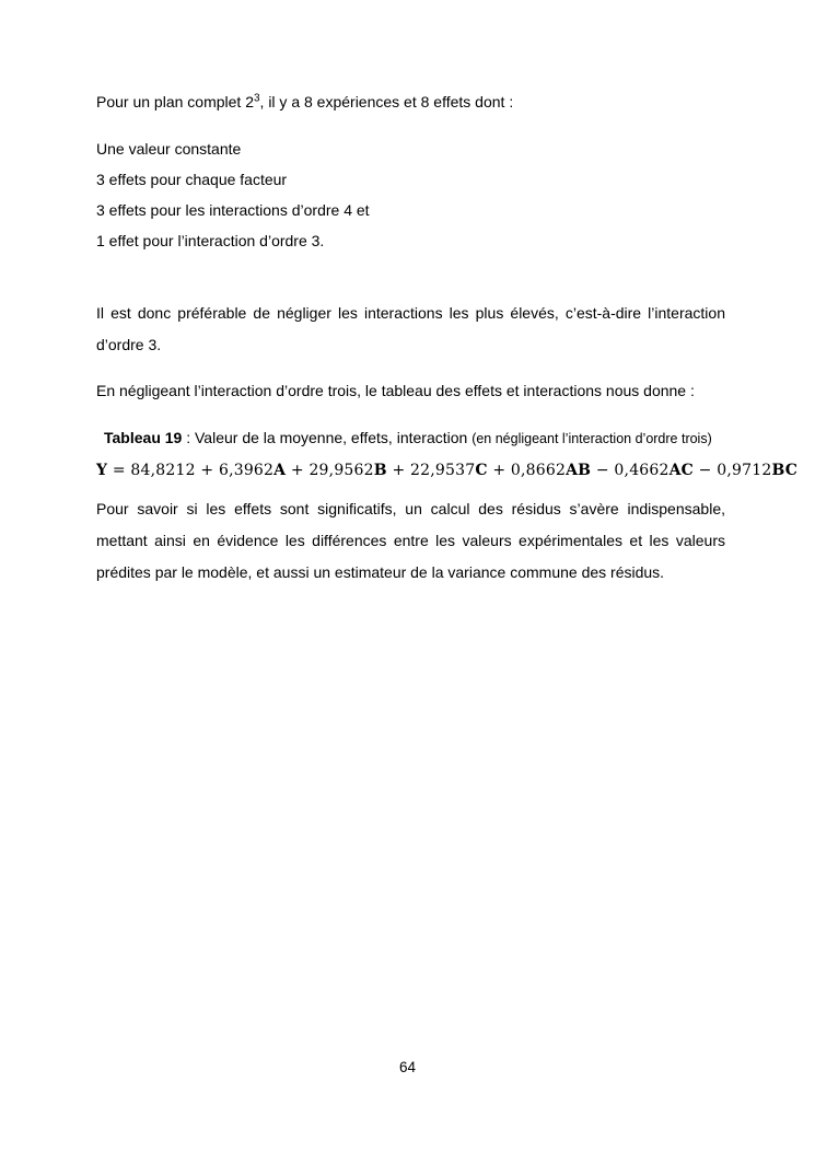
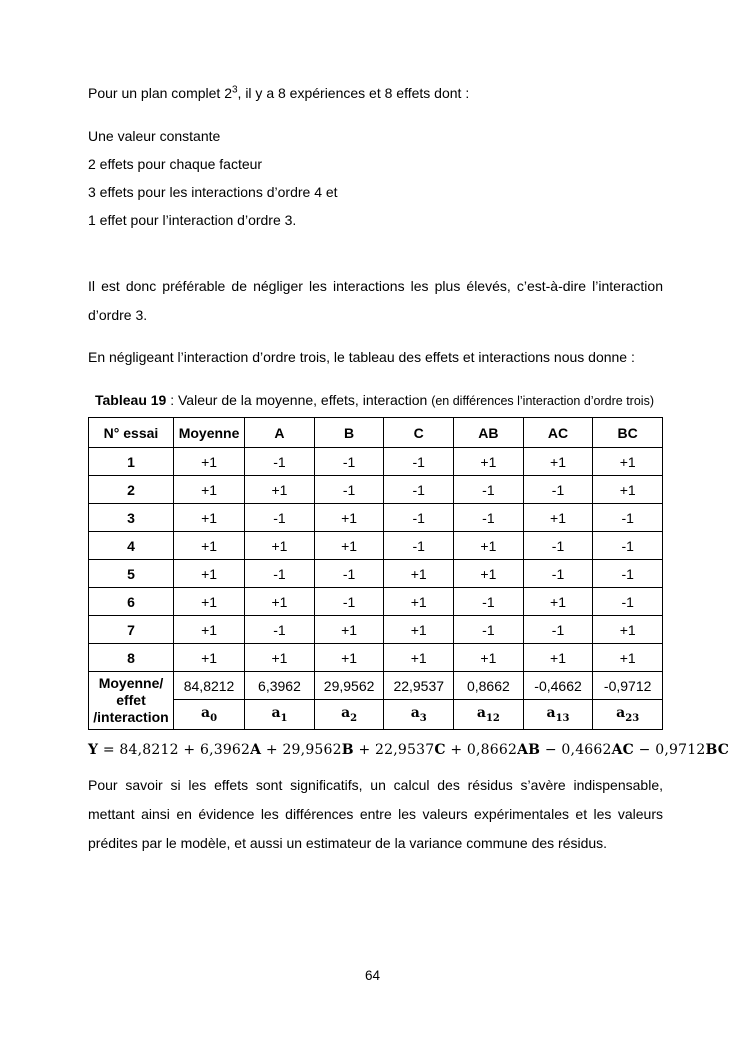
  Pour un plan complet 23, il y a 8 expériences et 8 effets dont :
  Une valeur constante
- 3 effets pour chaque facteur
+ 2 effets pour chaque facteur
  3 effets pour les interactions d’ordre 4 et
  1 effet pour l’interaction d’ordre 3.
  Il est donc préférable de négliger les interactions les plus élevés, c’est-à-dire l’interaction d’ordre 3.
  En négligeant l’interaction d’ordre trois, le tableau des effets et interactions nous donne :
- Tableau 19 : Valeur de la moyenne, effets, interaction (en négligeant l’interaction d’ordre trois)
+ Tableau 19 : Valeur de la moyenne, effets, interaction (en différences l’interaction d’ordre trois)
+ N° essai	Moyenne	A	B	C	AB	AC	BC
+ 1	+1	-1	-1	-1	+1	+1	+1
+ 2	+1	+1	-1	-1	-1	-1	+1
+ 3	+1	-1	+1	-1	-1	+1	-1
+ 4	+1	+1	+1	-1	+1	-1	-1
+ 5	+1	-1	-1	+1	+1	-1	-1
+ 6	+1	+1	-1	+1	-1	+1	-1
+ 7	+1	-1	+1	+1	-1	-1	+1
+ 8	+1	+1	+1	+1	+1	+1	+1
+ Moyenne/effet/interaction	84,8212	6,3962	29,9562	22,9537	0,8662	-0,4662	-0,9712
+ a0	a1	a2	a3	a12	a13	a23
  Y = 84,8212 + 6,3962A + 29,9562B + 22,9537C + 0,8662AB − 0,4662AC − 0,9712BC
  Pour savoir si les effets sont significatifs, un calcul des résidus s’avère indispensable, mettant ainsi en évidence les différences entre les valeurs expérimentales et les valeurs prédites par le modèle, et aussi un estimateur de la variance commune des résidus.
  64
